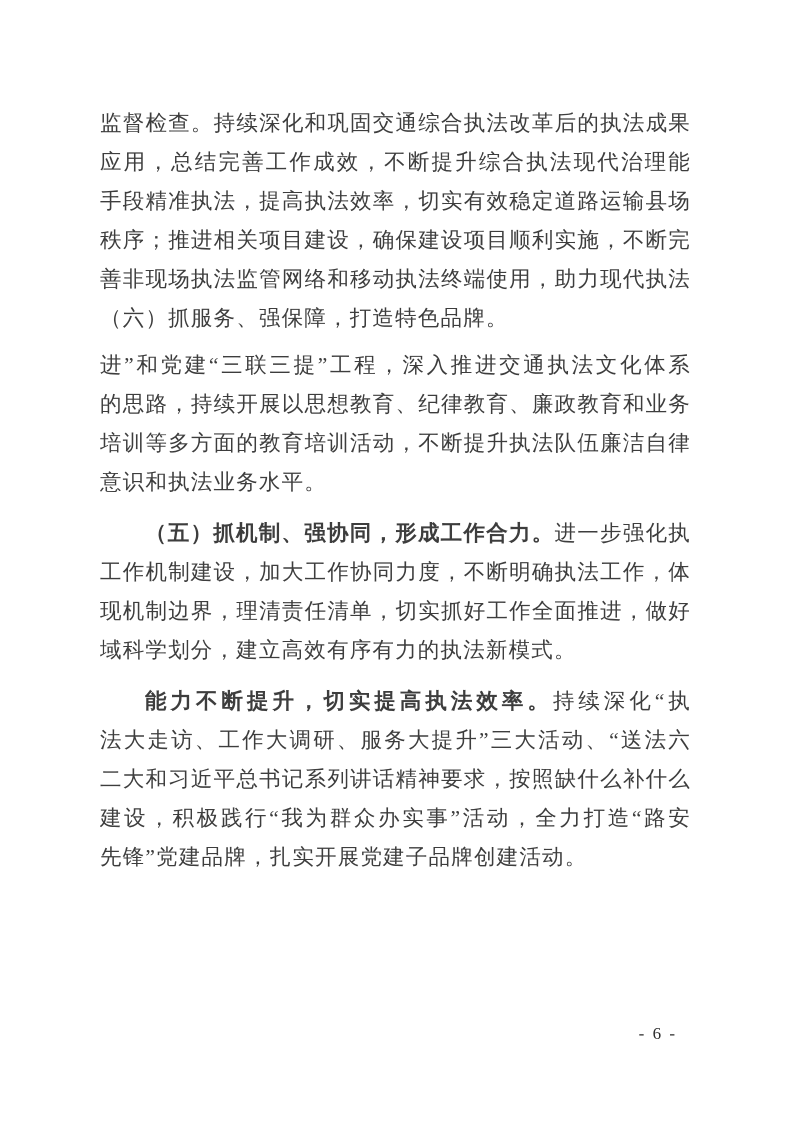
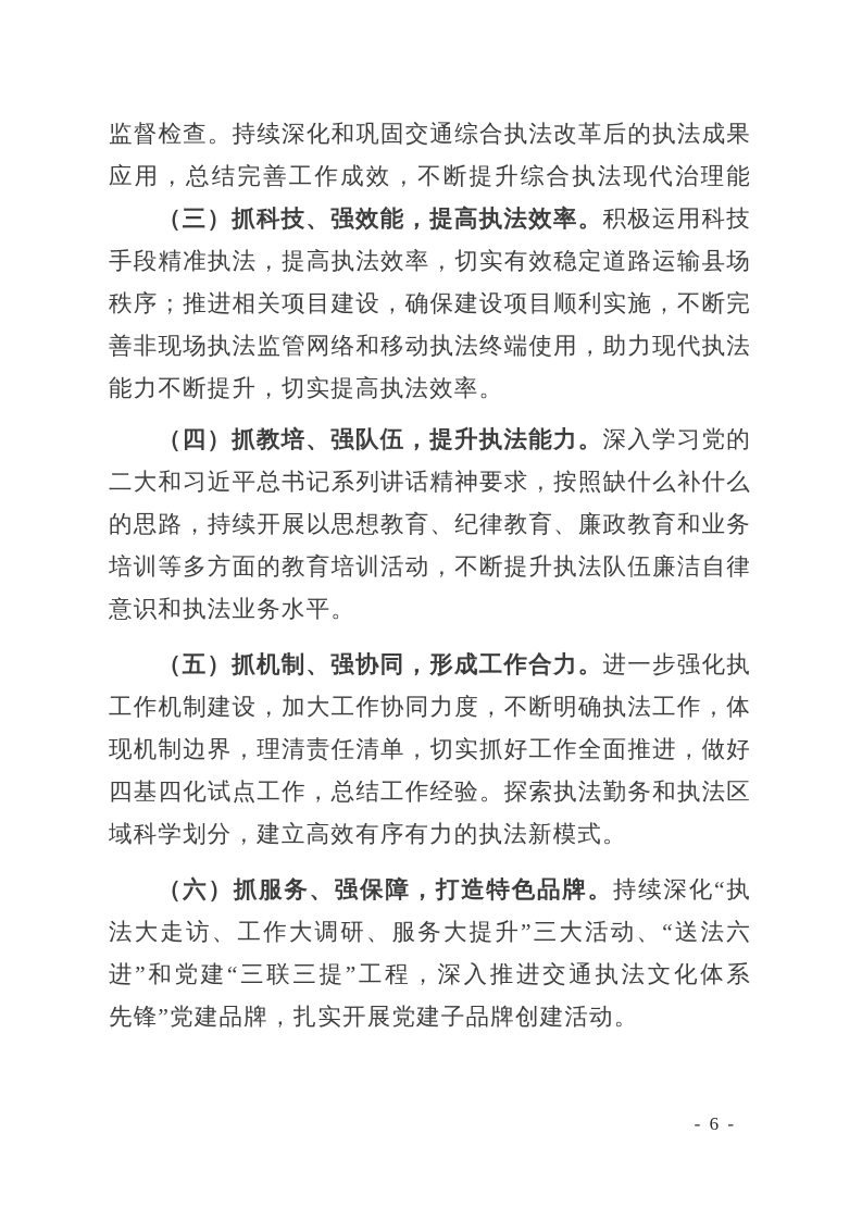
  监督检查。持续深化和巩固交通综合执法改革后的执法成果
  应用，总结完善工作成效，不断提升综合执法现代治理能
+ （三）抓科技、强效能，提高执法效率。积极运用科技
  手段精准执法，提高执法效率，切实有效稳定道路运输县场
  秩序；推进相关项目建设，确保建设项目顺利实施，不断完
  善非现场执法监管网络和移动执法终端使用，助力现代执法
- （六）抓服务、强保障，打造特色品牌。
+ 能力不断提升，切实提高执法效率。
+ （四）抓教培、强队伍，提升执法能力。深入学习党的
- 进”和党建“三联三提”工程，深入推进交通执法文化体系
+ 二大和习近平总书记系列讲话精神要求，按照缺什么补什么
  的思路，持续开展以思想教育、纪律教育、廉政教育和业务
  培训等多方面的教育培训活动，不断提升执法队伍廉洁自律
  意识和执法业务水平。
  （五）抓机制、强协同，形成工作合力。进一步强化执
  工作机制建设，加大工作协同力度，不断明确执法工作，体
  现机制边界，理清责任清单，切实抓好工作全面推进，做好
+ 四基四化试点工作，总结工作经验。探索执法勤务和执法区
  域科学划分，建立高效有序有力的执法新模式。
- 能力不断提升，切实提高执法效率。持续深化“执
+ （六）抓服务、强保障，打造特色品牌。持续深化“执
  法大走访、工作大调研、服务大提升”三大活动、“送法六
- 二大和习近平总书记系列讲话精神要求，按照缺什么补什么
+ 进”和党建“三联三提”工程，深入推进交通执法文化体系
- 建设，积极践行“我为群众办实事”活动，全力打造“路安
  先锋”党建品牌，扎实开展党建子品牌创建活动。
  - 6 -
